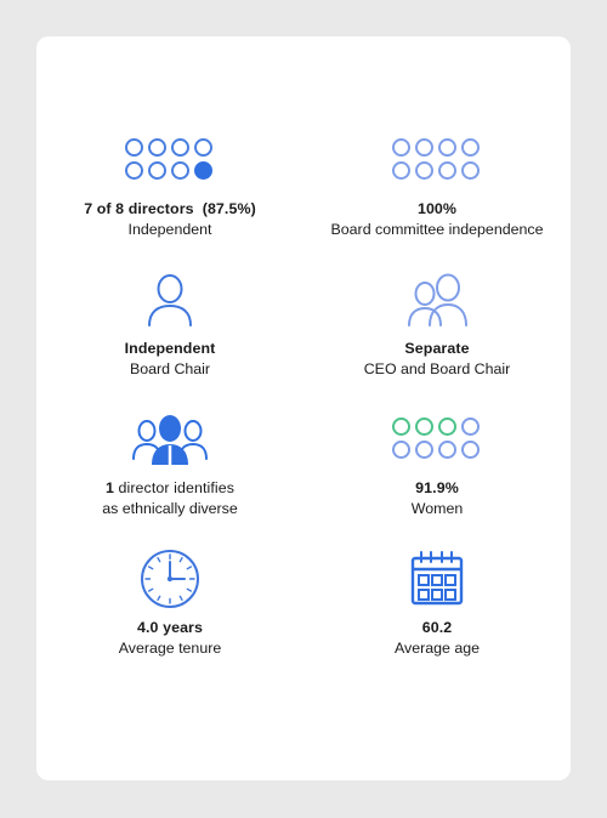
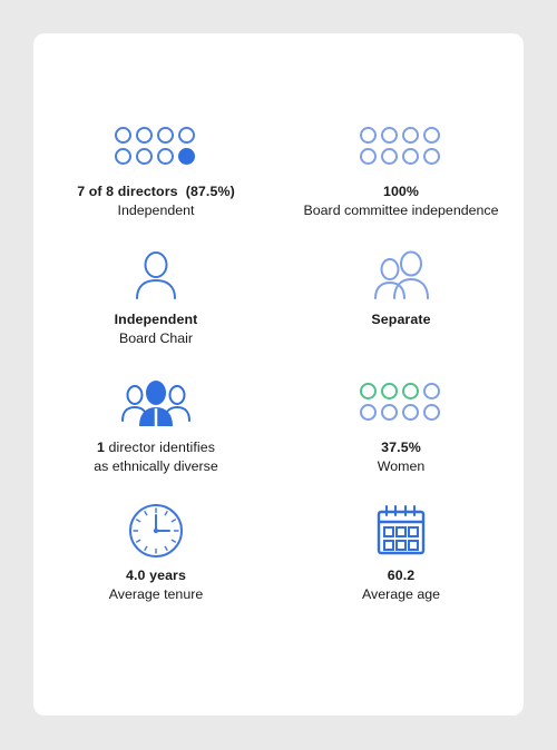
  7 of 8 directors (87.5%)
  Independent
  100%
  Board committee independence
  Independent
  Board Chair
  Separate
- CEO and Board Chair
  1 director identifies
  as ethnically diverse
- 91.9%
+ 37.5%
  Women
  4.0 years
  Average tenure
  60.2
  Average age
